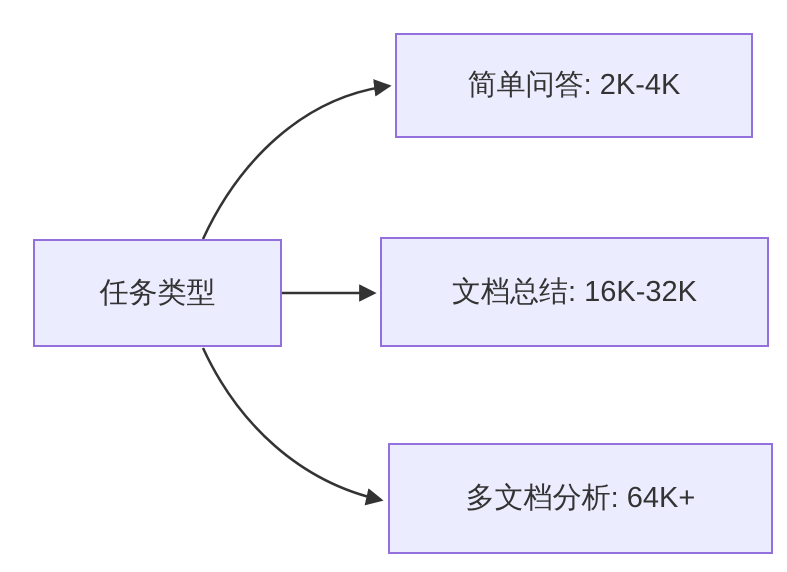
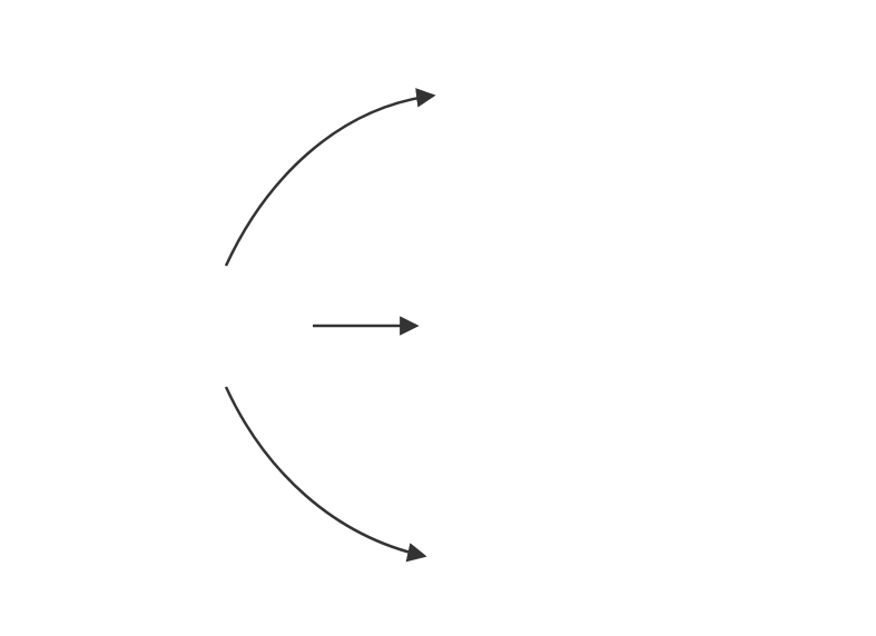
- 任务类型
- 简单问答: 2K-4K
- 文档总结: 16K-32K
- 多文档分析: 64K+
